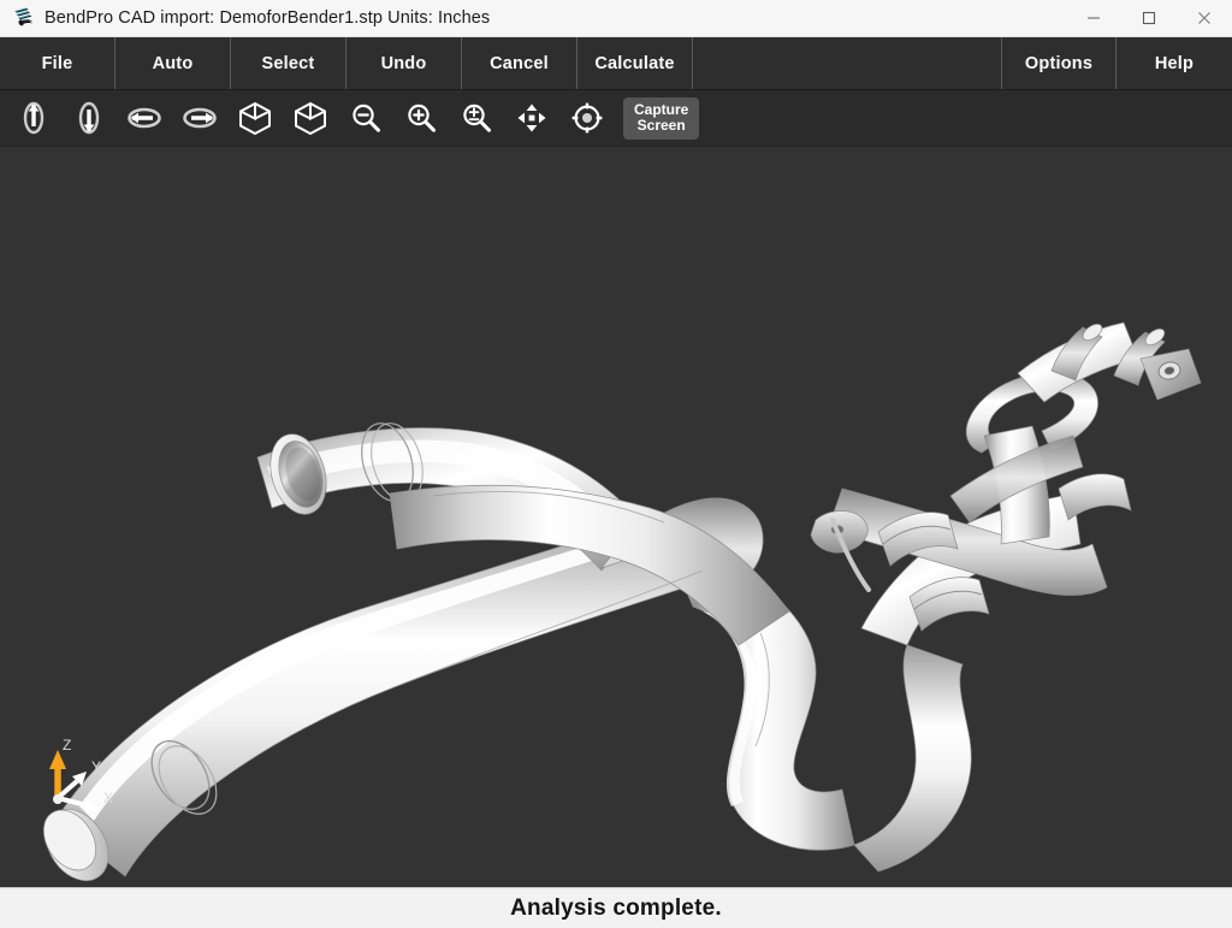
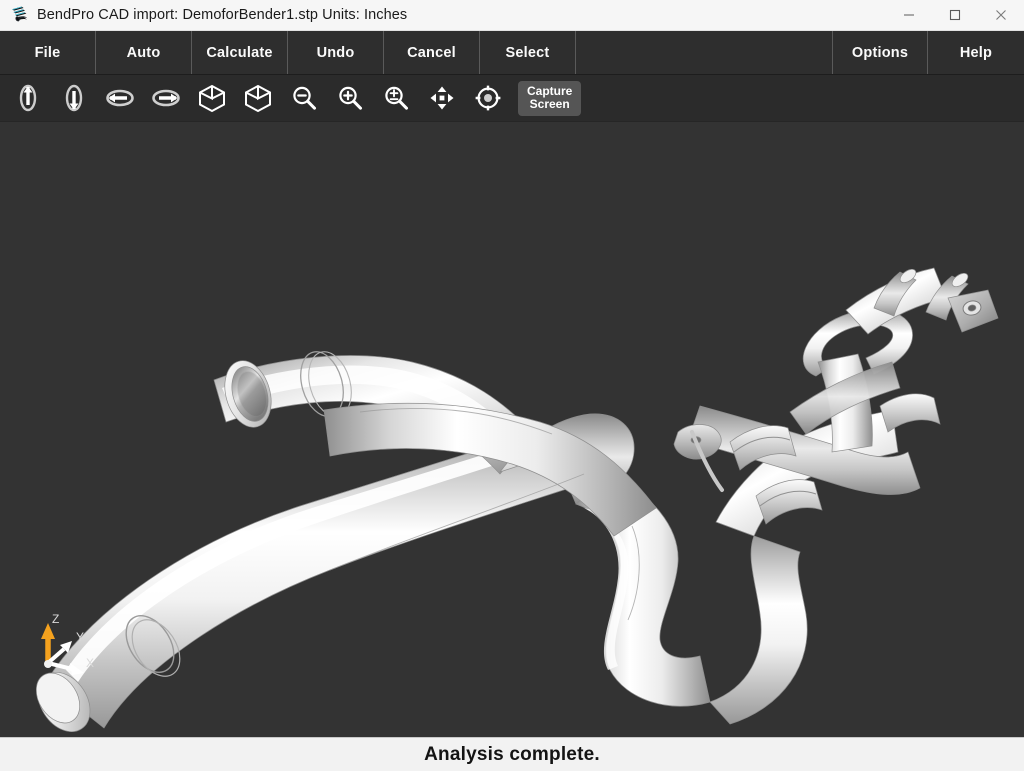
  BendPro CAD import: DemoforBender1.stp Units: Inches
  File
  Auto
- Select
+ Calculate
  Undo
  Cancel
- Calculate
+ Select
  Options
  Help
  Capture
  Screen
  Z
  Y
  X
  Analysis complete.
